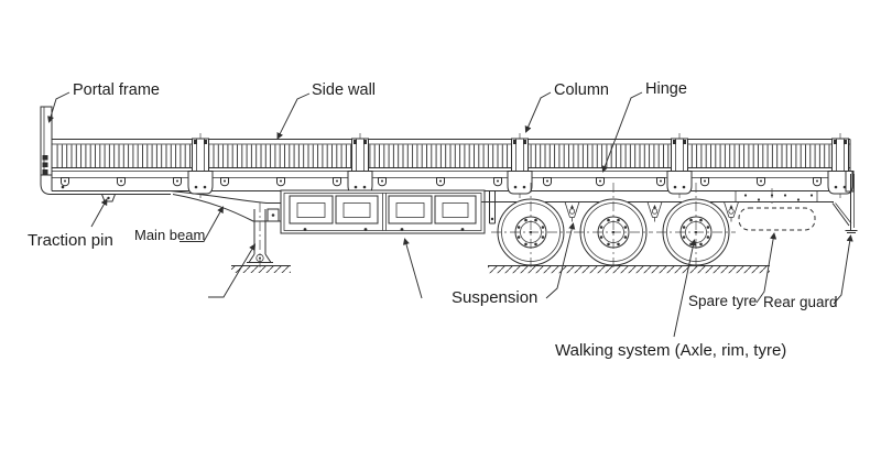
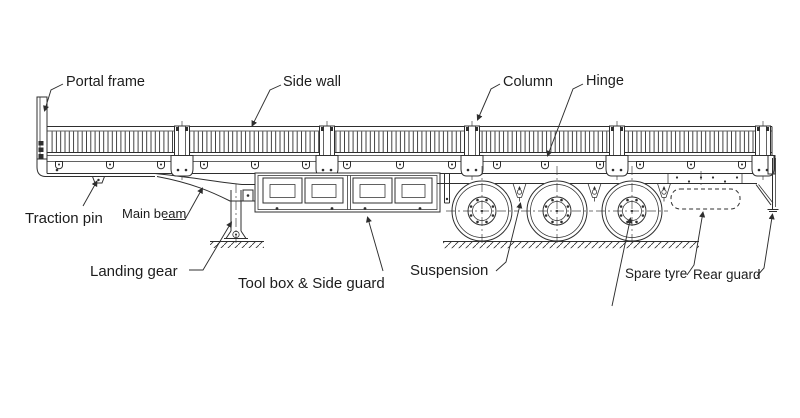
  Portal frame
  Side wall
  Column
  Hinge
  Traction pin
  Main beam
+ Landing gear
+ Tool box & Side guard
  Suspension
  Spare tyre
  Rear guard
- Walking system (Axle, rim, tyre)
